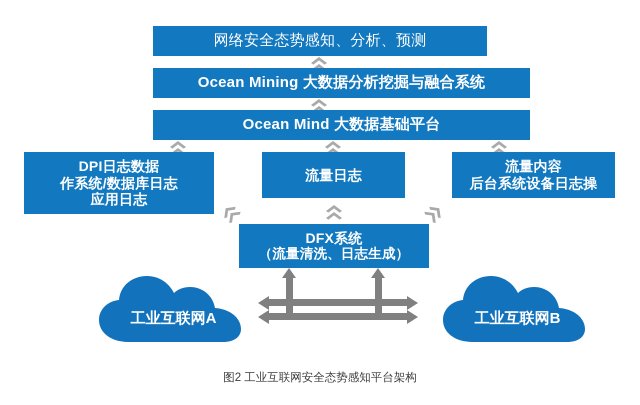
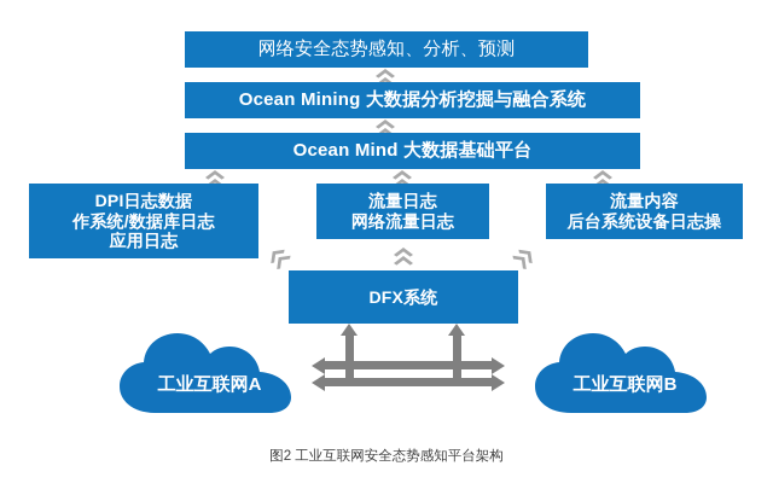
  网络安全态势感知、分析、预测
  Ocean Mining 大数据分析挖掘与融合系统
  Ocean Mind 大数据基础平台
  DPI日志数据
  作系统/数据库日志
  应用日志
  流量日志
+ 网络流量日志
  流量内容
  后台系统设备日志操
  DFX系统
- （流量清洗、日志生成）
  工业互联网A
  工业互联网B
  图2 工业互联网安全态势感知平台架构
